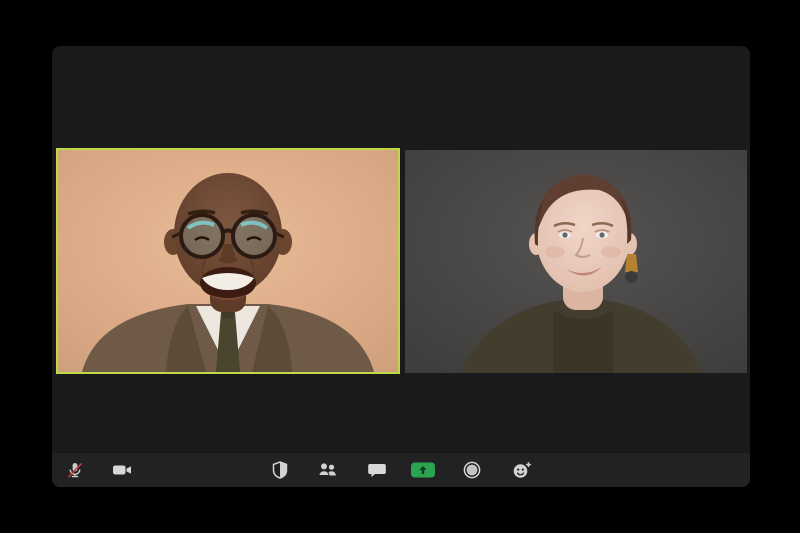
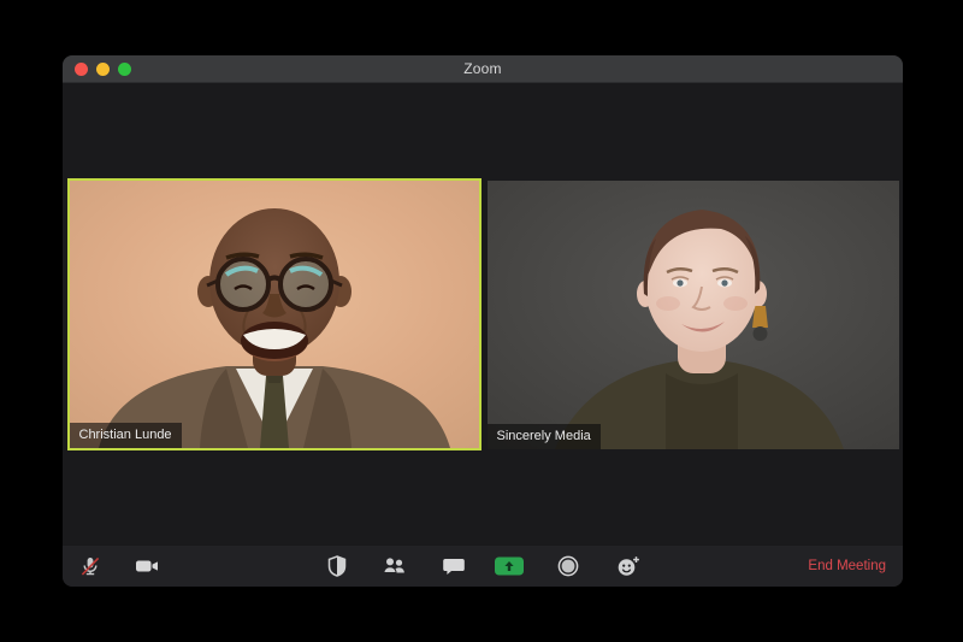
+ Zoom
+ Christian Lunde
+ Sincerely Media
+ End Meeting
